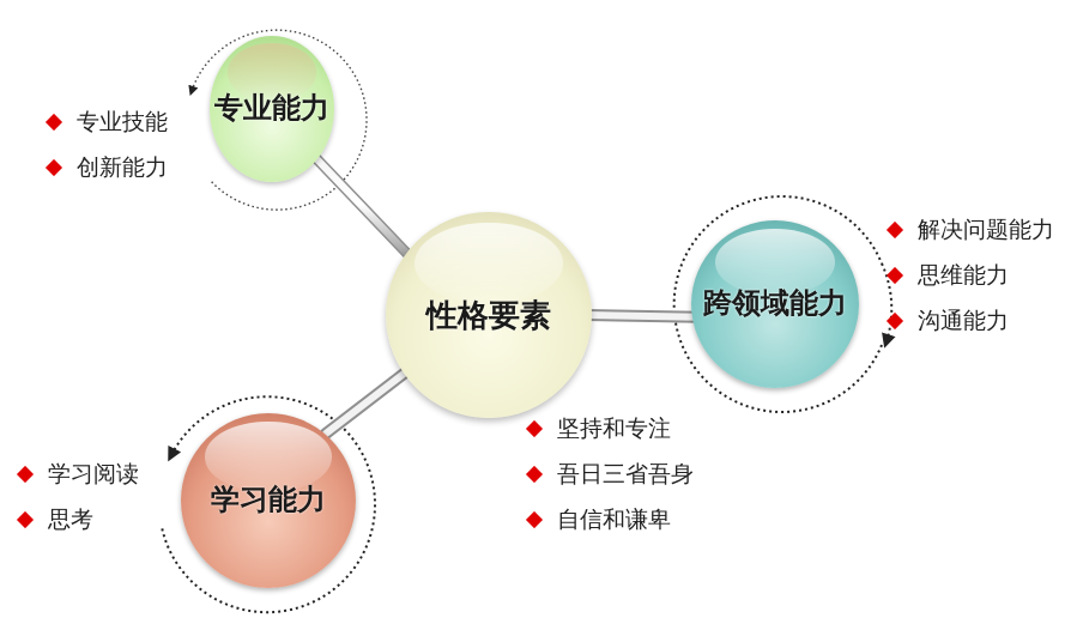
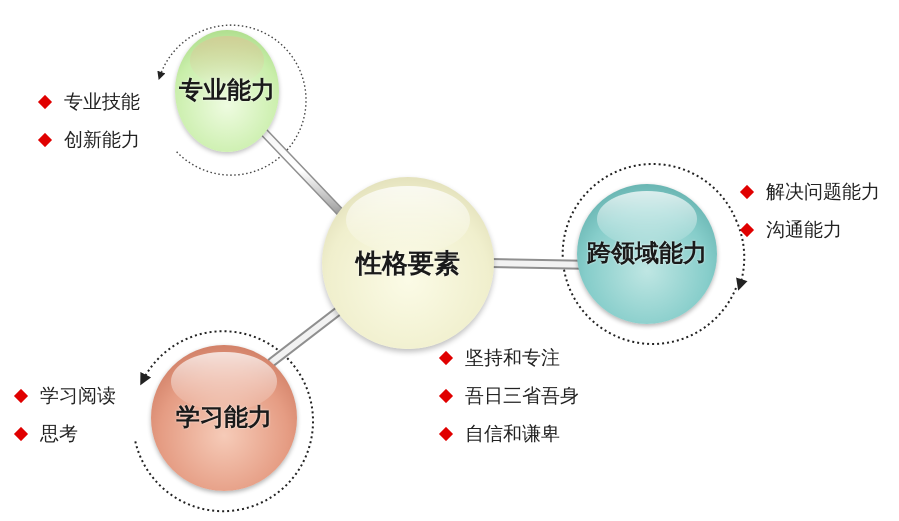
  性格要素
  专业能力
  跨领域能力
  学习能力
  专业技能
  创新能力
  解决问题能力
- 思维能力
  沟通能力
  坚持和专注
  吾日三省吾身
  自信和谦卑
  学习阅读
  思考
